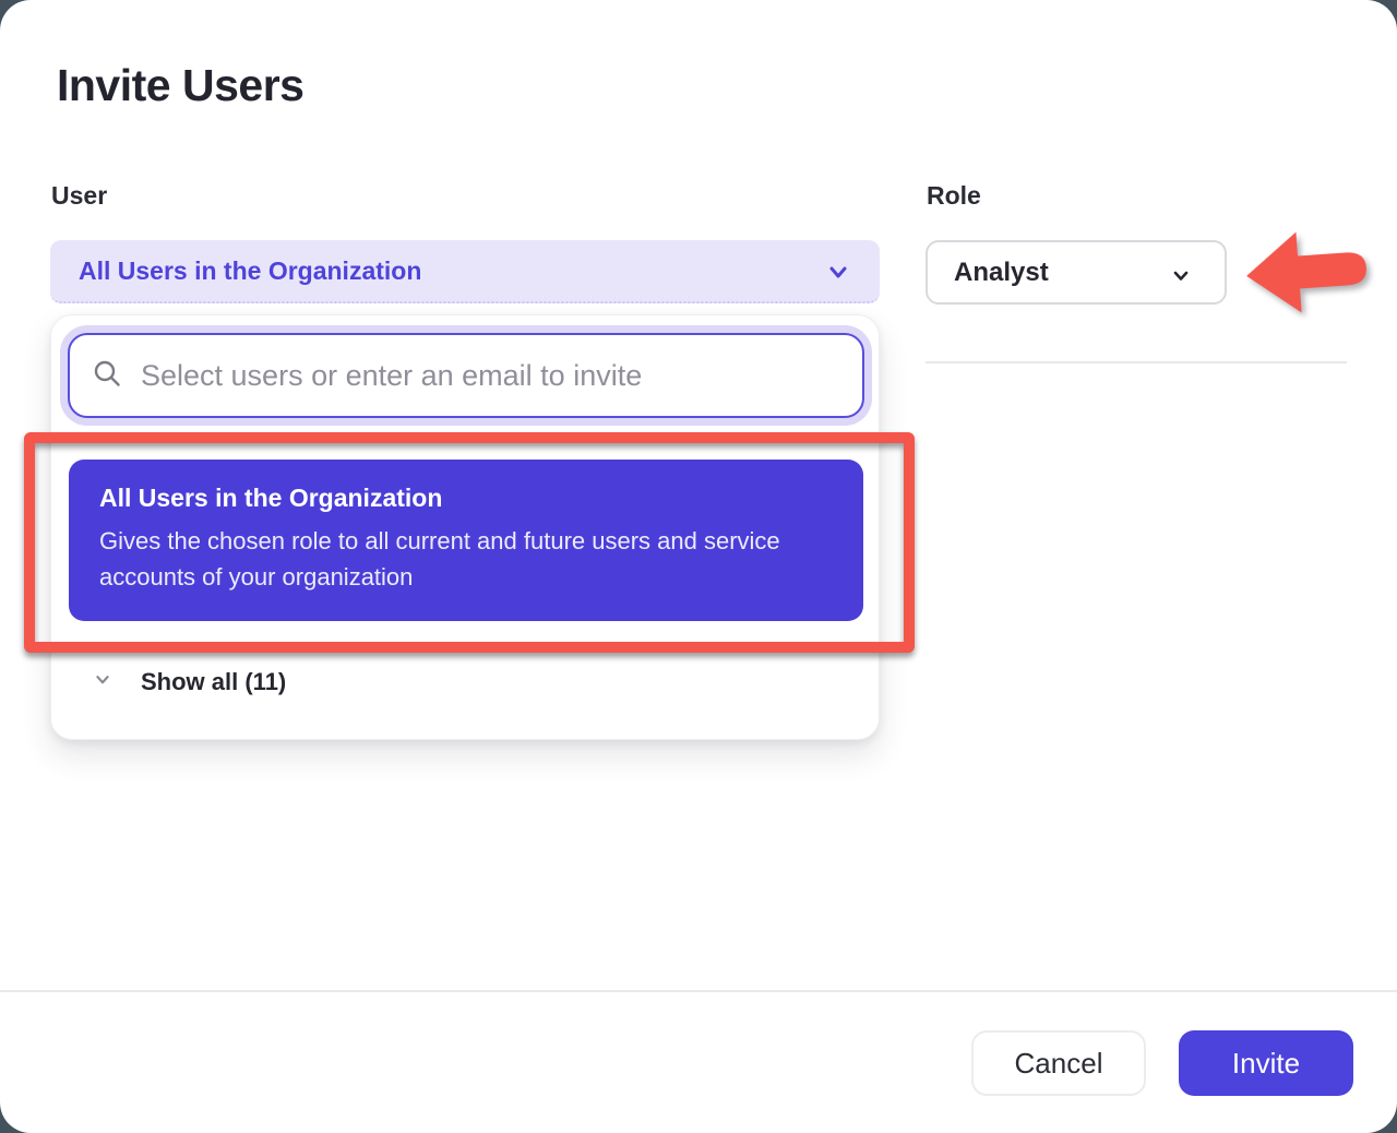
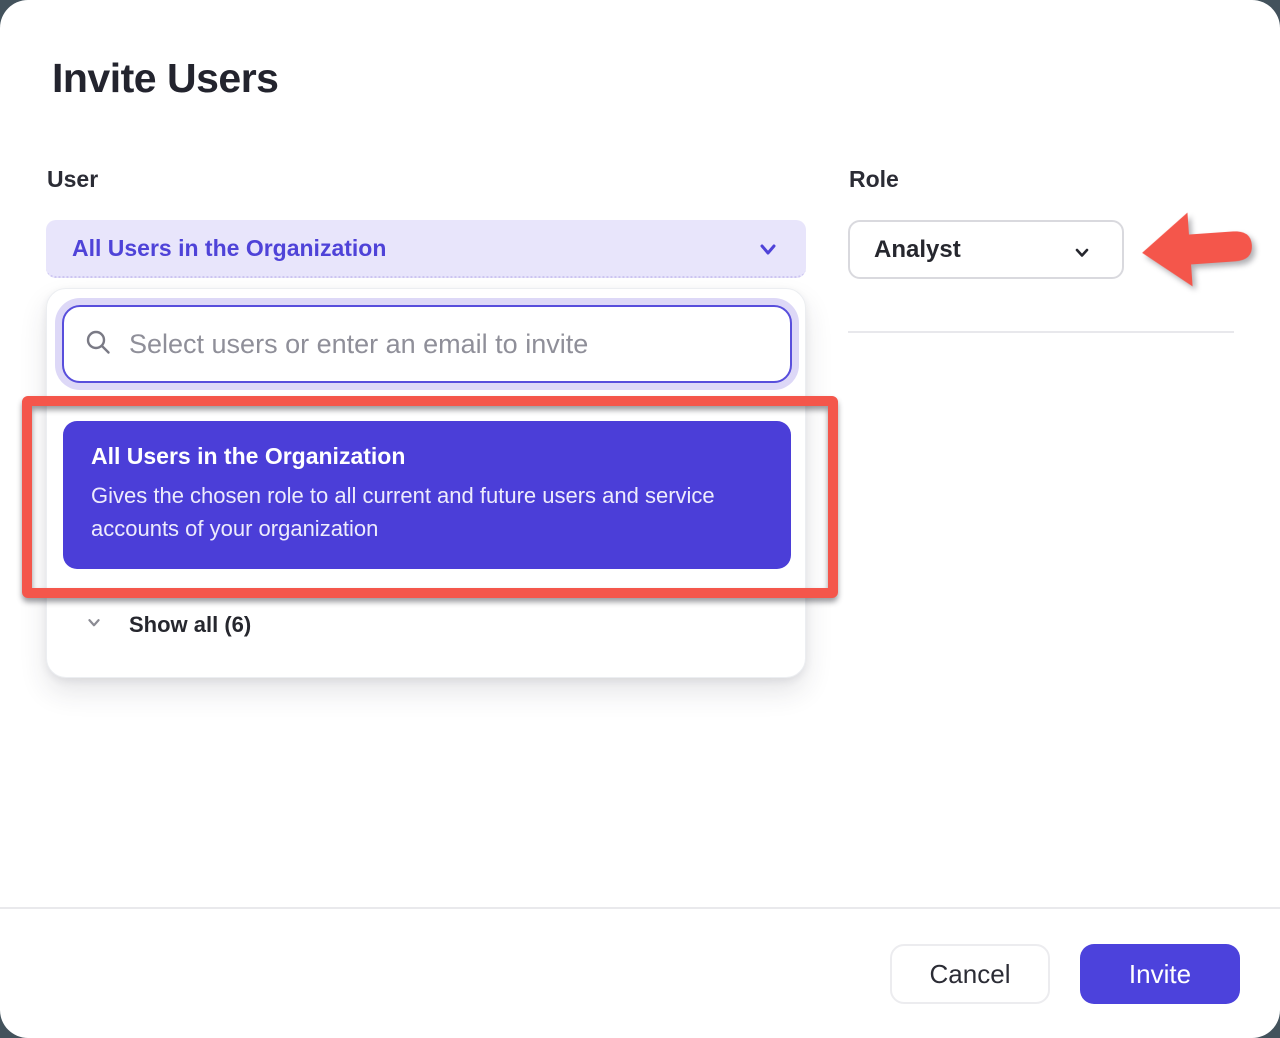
  Invite Users
  User
  Role
  All Users in the Organization
  Analyst
  Select users or enter an email to invite
  All Users in the Organization
  Gives the chosen role to all current and future users and service accounts of your organization
- Show all (11)
+ Show all (6)
  Cancel
  Invite
